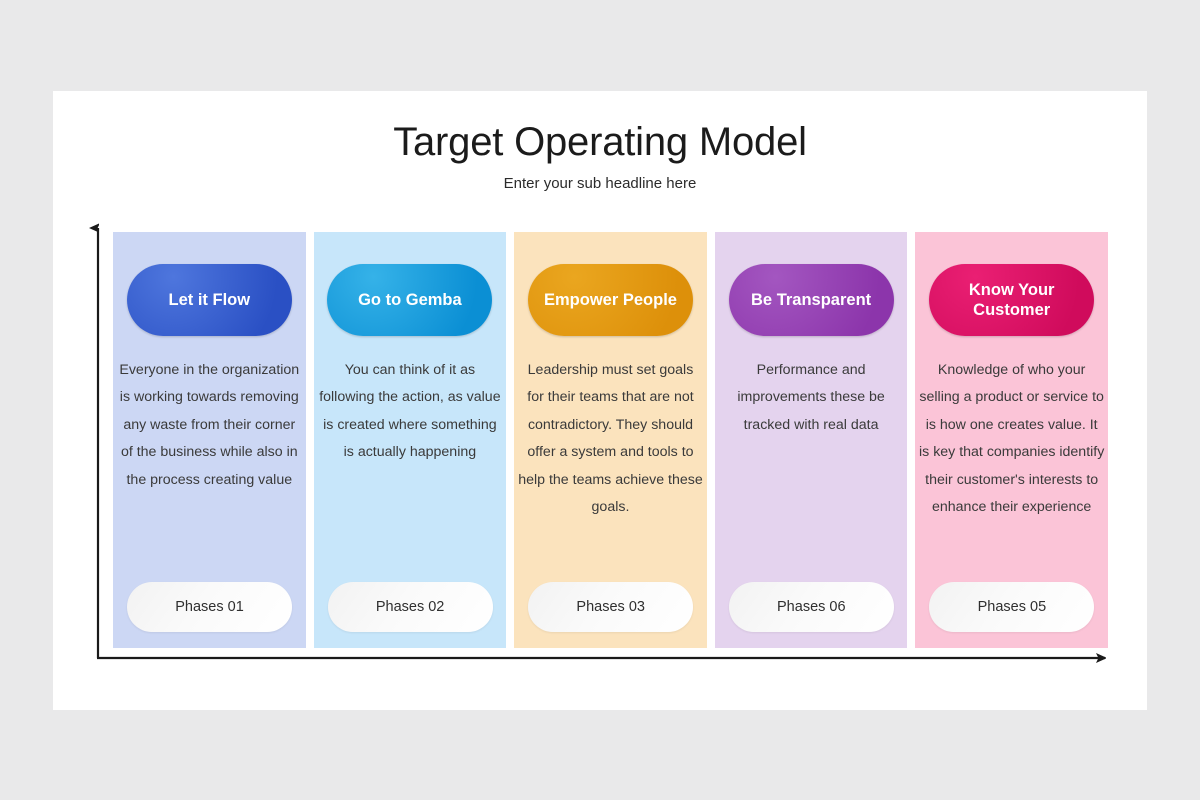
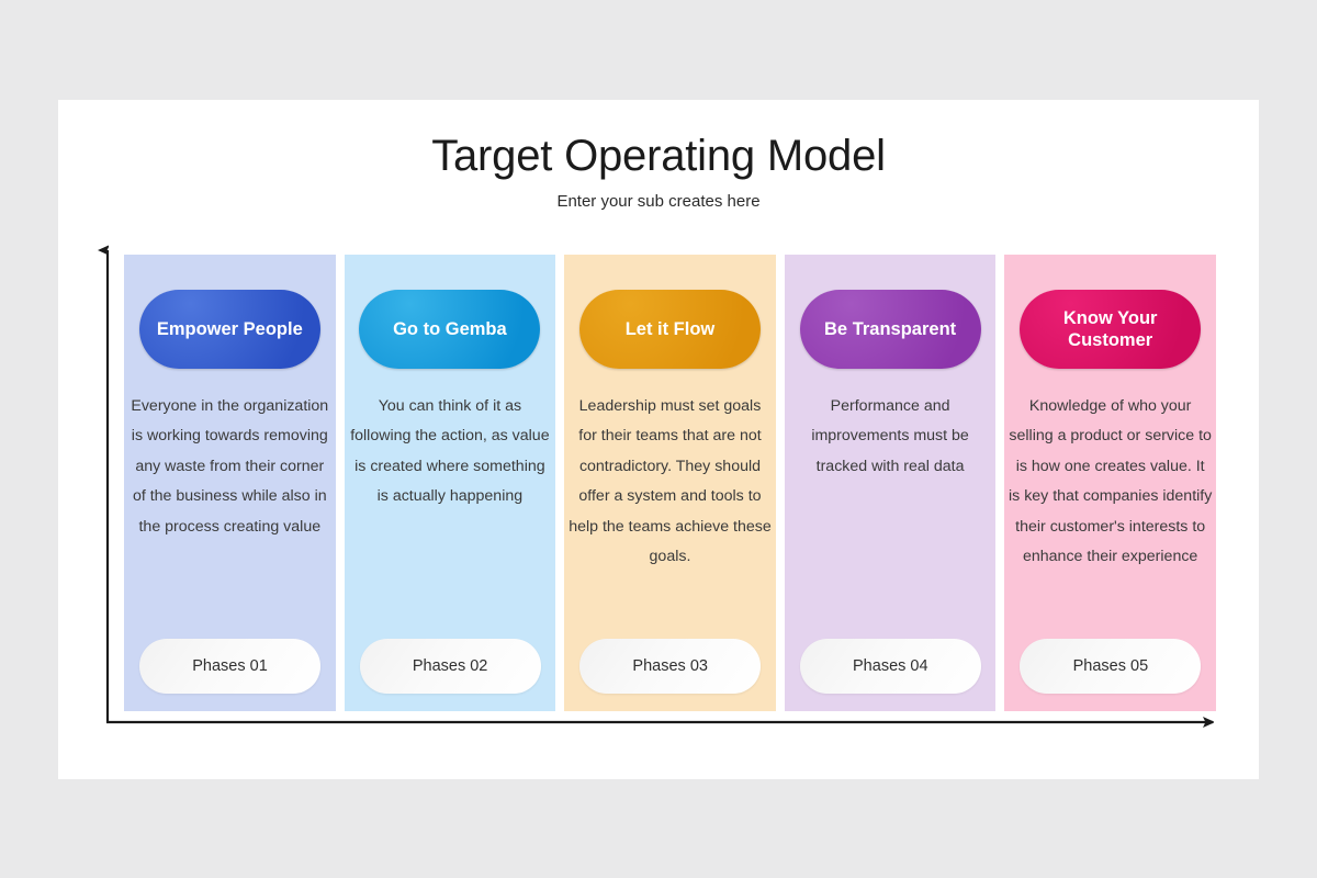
  Target Operating Model
- Enter your sub headline here
+ Enter your sub creates here
- Let it Flow
+ Empower People
  Everyone in the organization is working towards removing any waste from their corner of the business while also in the process creating value
  Phases 01
  Go to Gemba
  You can think of it as following the action, as value is created where something is actually happening
  Phases 02
- Empower People
+ Let it Flow
  Leadership must set goals for their teams that are not contradictory. They should offer a system and tools to help the teams achieve these goals.
  Phases 03
  Be Transparent
- Performance and improvements these be tracked with real data
+ Performance and improvements must be tracked with real data
- Phases 06
+ Phases 04
  Know Your Customer
  Knowledge of who your selling a product or service to is how one creates value. It is key that companies identify their customer's interests to enhance their experience
  Phases 05
